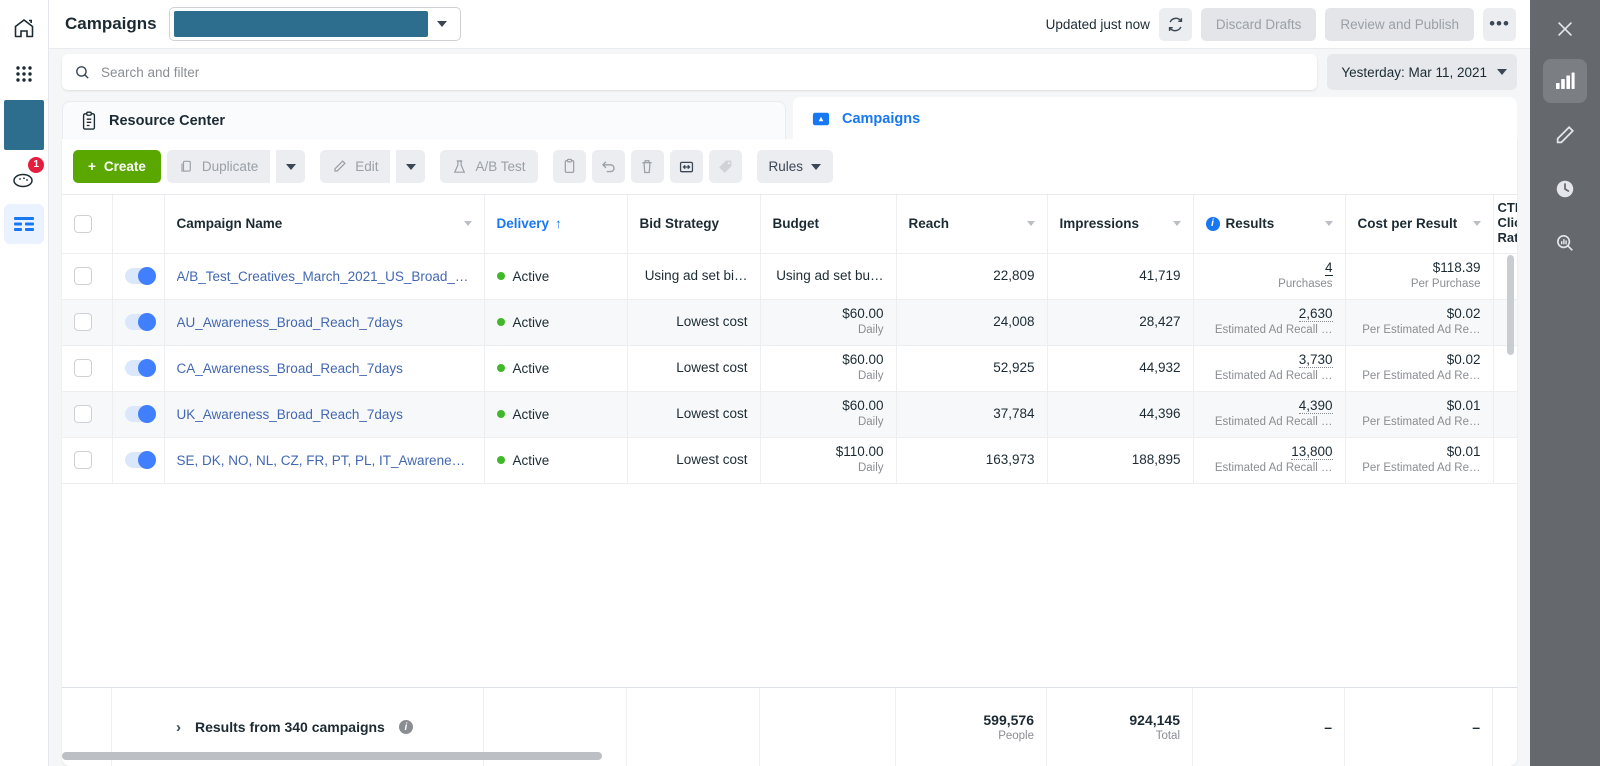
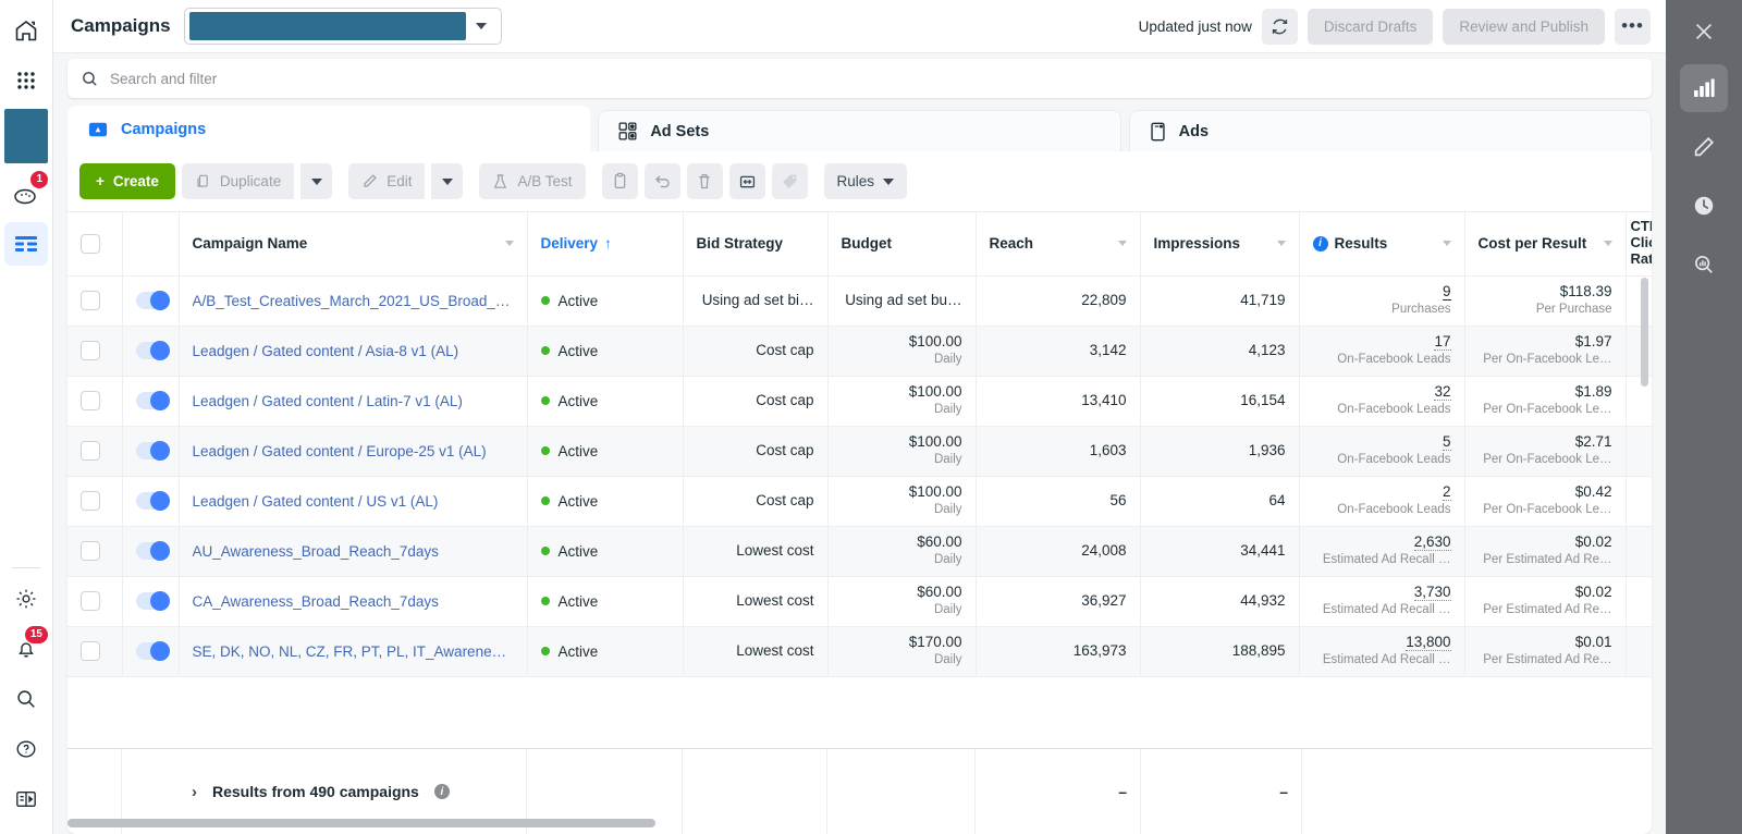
  1
+ 15
  Campaigns
  Updated just now
  Discard Drafts
  Review and Publish
  •••
  Search and filter
- Yesterday: Mar 11, 2021
- Resource Center
  Campaigns
+ Ad Sets
+ Ads
  +
  Create
  Duplicate
  Edit
  A/B Test
  Rules
  		Campaign Name	Delivery ↑	Bid Strategy	Budget	Reach	Impressions	i Results	Cost per Result	CT Cli Rat
- 		A/B_Test_Creatives_March_2021_US_Broad_…	Active	Using ad set bi…	Using ad set bu…	22,809	41,719	4Purchases	$118.39Per Purchase
+ 		A/B_Test_Creatives_March_2021_US_Broad_…	Active	Using ad set bi…	Using ad set bu…	22,809	41,719	9Purchases	$118.39Per Purchase
+ 		Leadgen / Gated content / Asia-8 v1 (AL)	Active	Cost cap	$100.00Daily	3,142	4,123	17On-Facebook Leads	$1.97Per On-Facebook Le…
+ 		Leadgen / Gated content / Latin-7 v1 (AL)	Active	Cost cap	$100.00Daily	13,410	16,154	32On-Facebook Leads	$1.89Per On-Facebook Le…
+ 		Leadgen / Gated content / Europe-25 v1 (AL)	Active	Cost cap	$100.00Daily	1,603	1,936	5On-Facebook Leads	$2.71Per On-Facebook Le…
+ 		Leadgen / Gated content / US v1 (AL)	Active	Cost cap	$100.00Daily	56	64	2On-Facebook Leads	$0.42Per On-Facebook Le…
- 		AU_Awareness_Broad_Reach_7days	Active	Lowest cost	$60.00Daily	24,008	28,427	2,630Estimated Ad Recall …	$0.02Per Estimated Ad Re…
+ 		AU_Awareness_Broad_Reach_7days	Active	Lowest cost	$60.00Daily	24,008	34,441	2,630Estimated Ad Recall …	$0.02Per Estimated Ad Re…
- 		CA_Awareness_Broad_Reach_7days	Active	Lowest cost	$60.00Daily	52,925	44,932	3,730Estimated Ad Recall …	$0.02Per Estimated Ad Re…
+ 		CA_Awareness_Broad_Reach_7days	Active	Lowest cost	$60.00Daily	36,927	44,932	3,730Estimated Ad Recall …	$0.02Per Estimated Ad Re…
- 		UK_Awareness_Broad_Reach_7days	Active	Lowest cost	$60.00Daily	37,784	44,396	4,390Estimated Ad Recall …	$0.01Per Estimated Ad Re…
- 		SE, DK, NO, NL, CZ, FR, PT, PL, IT_Awareness_	Active	Lowest cost	$110.00Daily	163,973	188,895	13,800Estimated Ad Recall …	$0.01Per Estimated Ad Re…
+ 		SE, DK, NO, NL, CZ, FR, PT, PL, IT_Awareness_	Active	Lowest cost	$170.00Daily	163,973	188,895	13,800Estimated Ad Recall …	$0.01Per Estimated Ad Re…
  ›
- Results from 340 campaigns
+ Results from 490 campaigns
  i
- 599,576
- People
- 924,145
- Total
  –
  –
